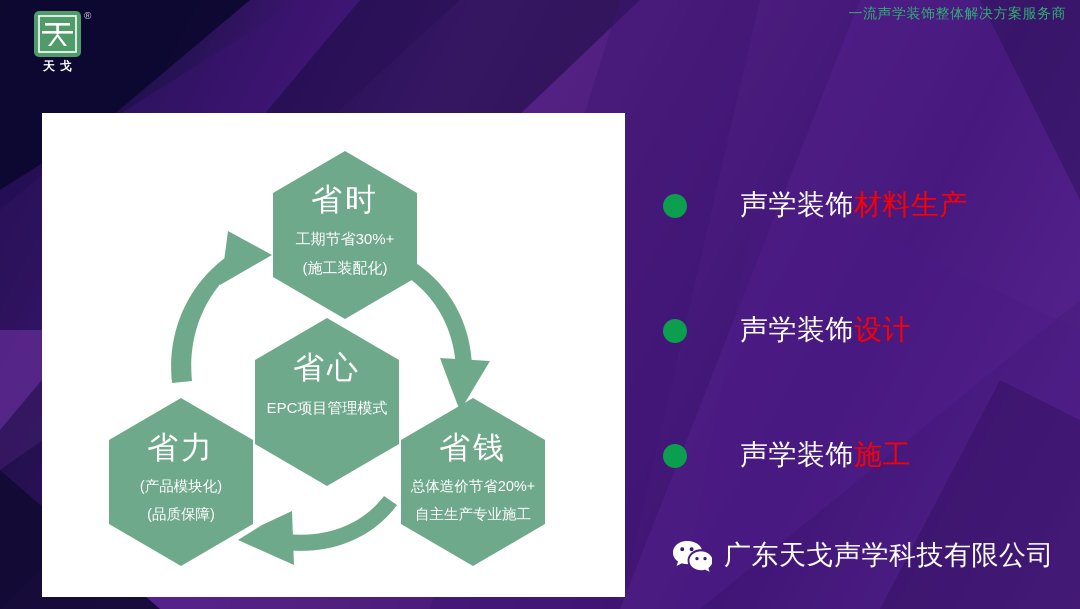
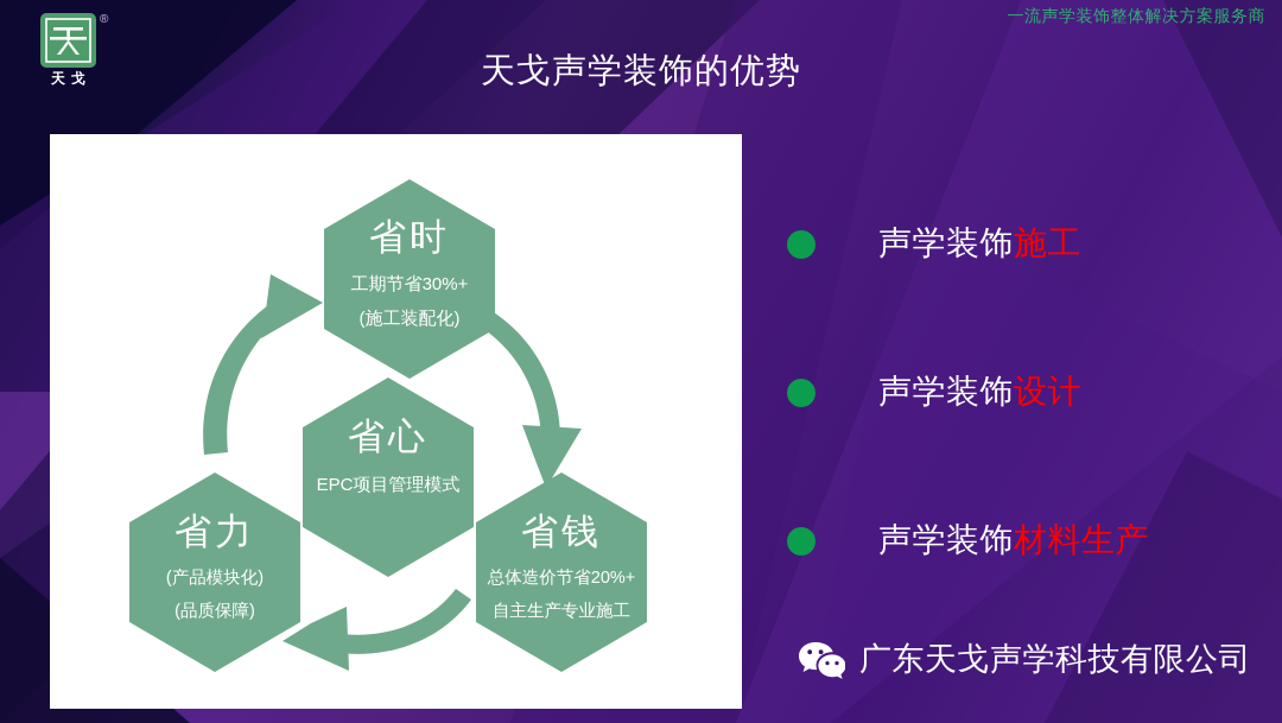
  ®
  天戈
  一流声学装饰整体解决方案服务商
+ 天戈声学装饰的优势
  省时
  工期节省30%+
  (施工装配化)
  省心
  EPC项目管理模式
  省力
  (产品模块化)
  (品质保障)
  省钱
  总体造价节省20%+
  自主生产专业施工
- 声学装饰材料生产
+ 声学装饰施工
  声学装饰设计
- 声学装饰施工
+ 声学装饰材料生产
  广东天戈声学科技有限公司
